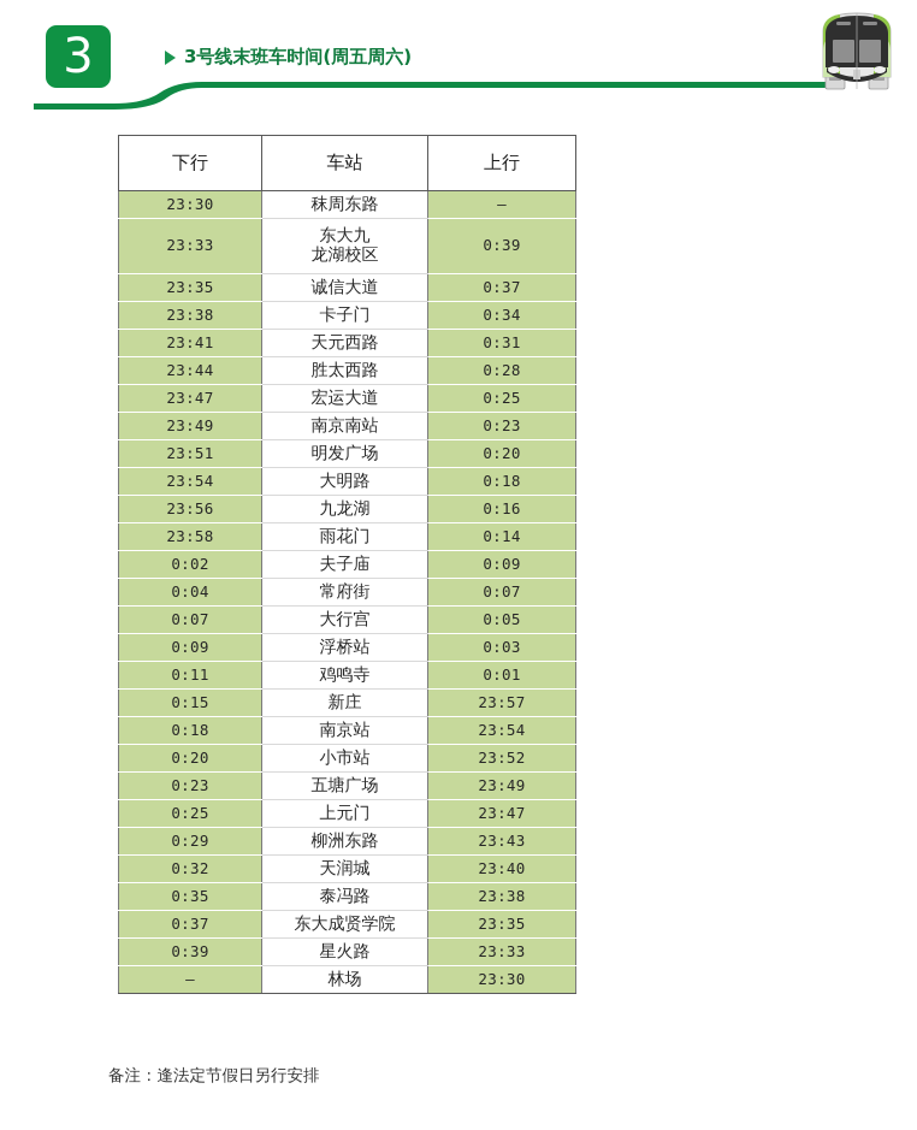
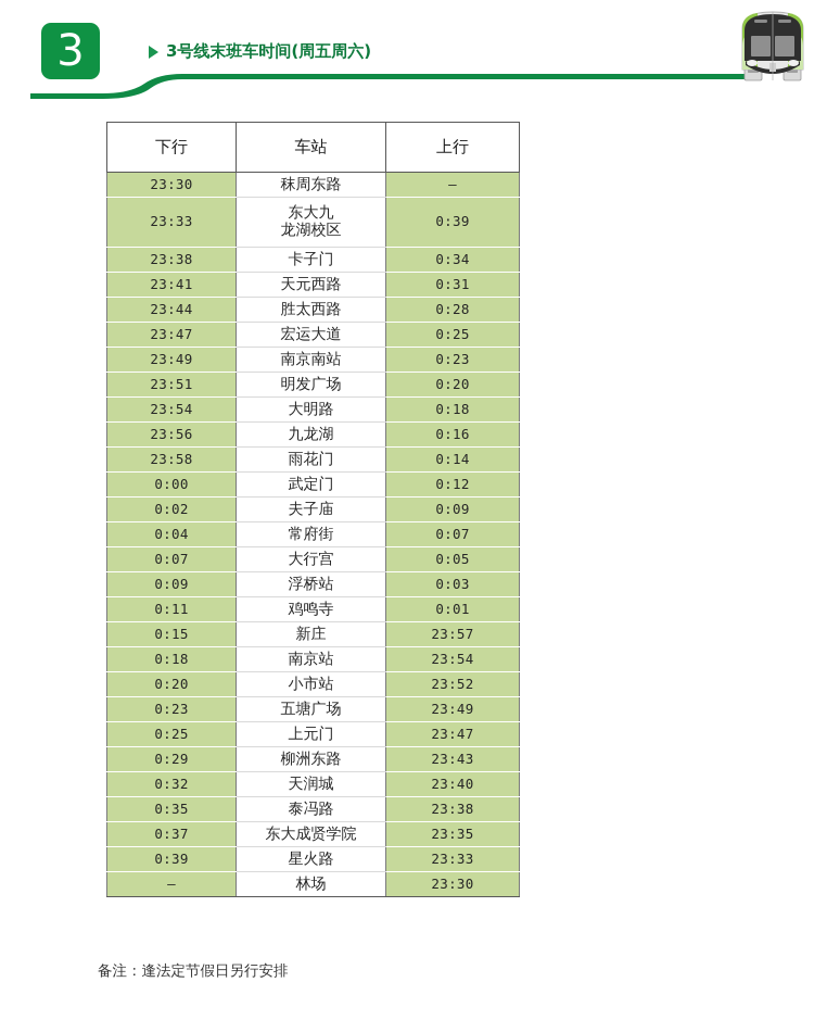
  3
  3号线末班车时间(周五周六)
  下行	车站	上行
  23:30	秣周东路	—
  23:33	东大九龙湖校区	0:39
- 23:35	诚信大道	0:37
  23:38	卡子门	0:34
  23:41	天元西路	0:31
  23:44	胜太西路	0:28
  23:47	宏运大道	0:25
  23:49	南京南站	0:23
  23:51	明发广场	0:20
  23:54	大明路	0:18
  23:56	九龙湖	0:16
  23:58	雨花门	0:14
+ 0:00	武定门	0:12
  0:02	夫子庙	0:09
  0:04	常府街	0:07
  0:07	大行宫	0:05
  0:09	浮桥站	0:03
  0:11	鸡鸣寺	0:01
  0:15	新庄	23:57
  0:18	南京站	23:54
  0:20	小市站	23:52
  0:23	五塘广场	23:49
  0:25	上元门	23:47
  0:29	柳洲东路	23:43
  0:32	天润城	23:40
  0:35	泰冯路	23:38
  0:37	东大成贤学院	23:35
  0:39	星火路	23:33
  —	林场	23:30
  备注：逢法定节假日另行安排
